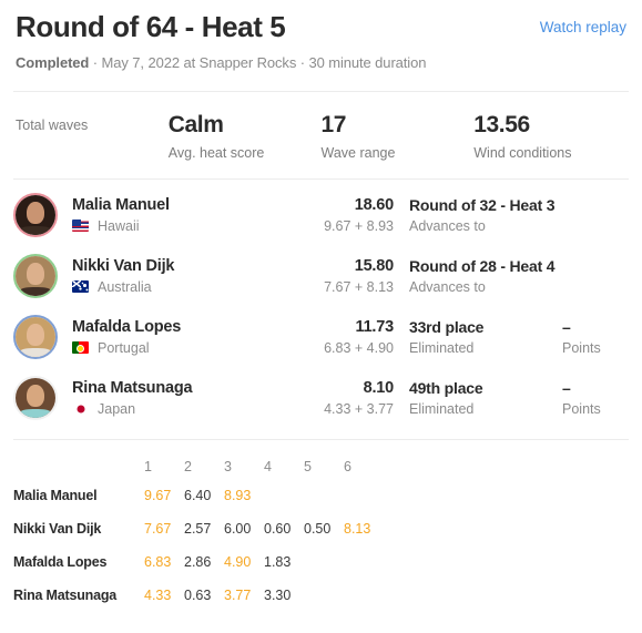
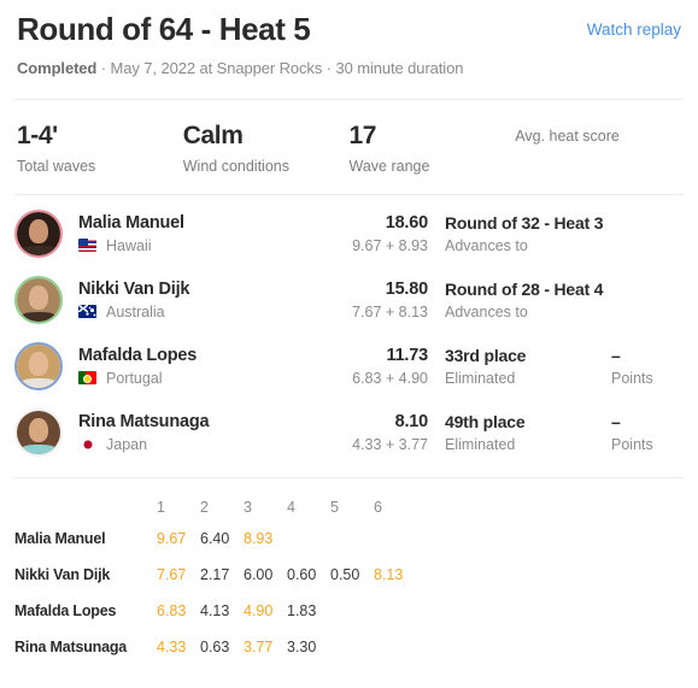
  Round of 64 - Heat 5
  Watch replay
  Completed · May 7, 2022 at Snapper Rocks · 30 minute duration
+ 1-4'
  Total waves
  Calm
- Avg. heat score
+ Wind conditions
  17
  Wave range
- 13.56
- Wind conditions
+ Avg. heat score
  Malia Manuel
  Hawaii
  18.60
  9.67 + 8.93
  Round of 32 - Heat 3
  Advances to
  Nikki Van Dijk
  Australia
  15.80
  7.67 + 8.13
  Round of 28 - Heat 4
  Advances to
  Mafalda Lopes
  Portugal
  11.73
  6.83 + 4.90
  33rd place
  Eliminated
  –
  Points
  Rina Matsunaga
  Japan
  8.10
  4.33 + 3.77
  49th place
  Eliminated
  –
  Points
  1
  2
  3
  4
  5
  6
  Malia Manuel
  9.67
  6.40
  8.93
  Nikki Van Dijk
  7.67
- 2.57
+ 2.17
  6.00
  0.60
  0.50
  8.13
  Mafalda Lopes
  6.83
- 2.86
+ 4.13
  4.90
  1.83
  Rina Matsunaga
  4.33
  0.63
  3.77
  3.30
